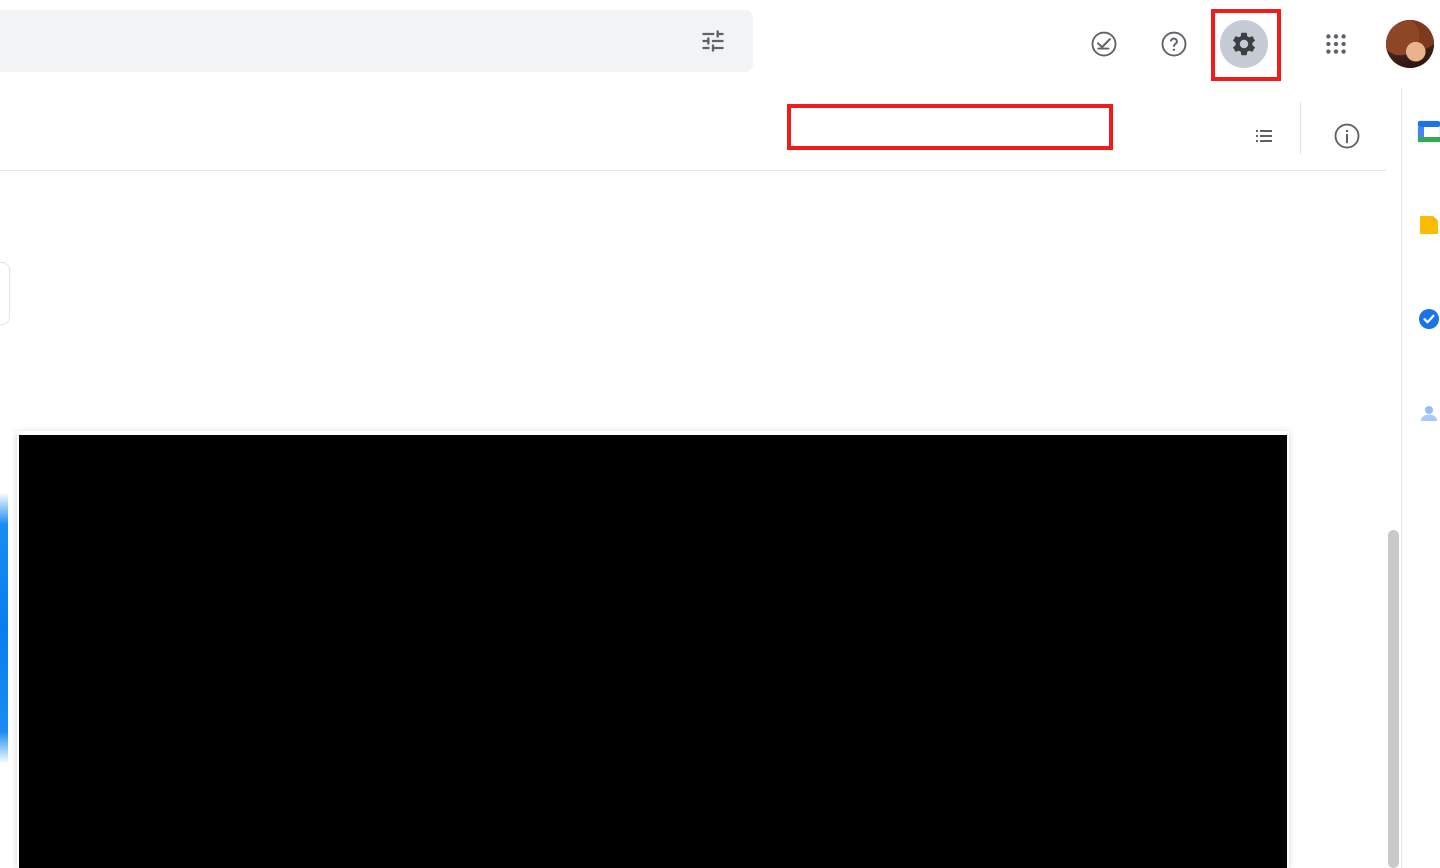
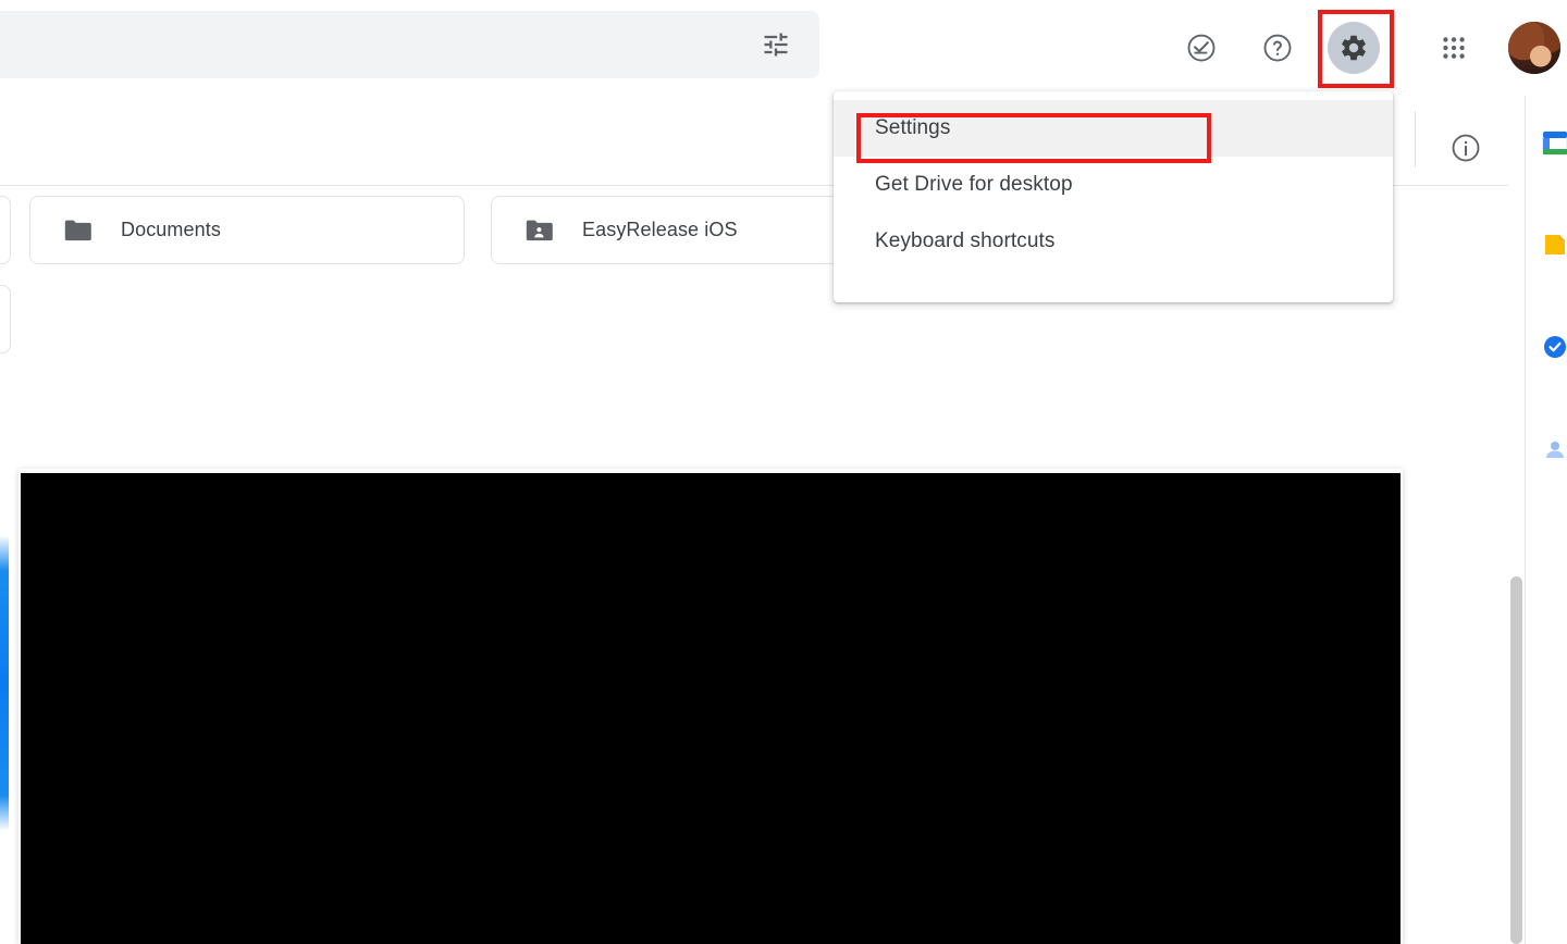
+ Documents
+ EasyRelease iOS
+ Settings
+ Get Drive for desktop
+ Keyboard shortcuts
